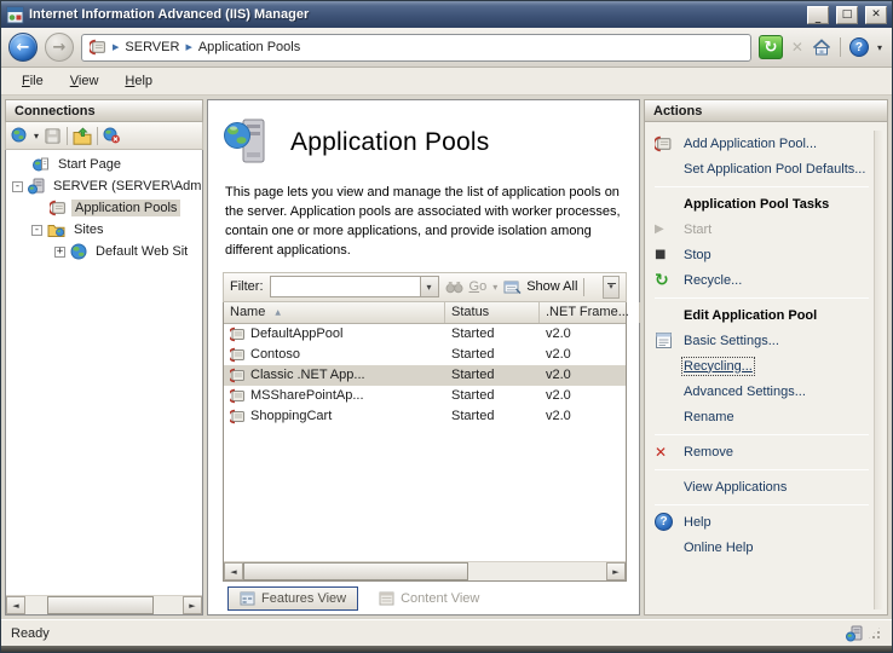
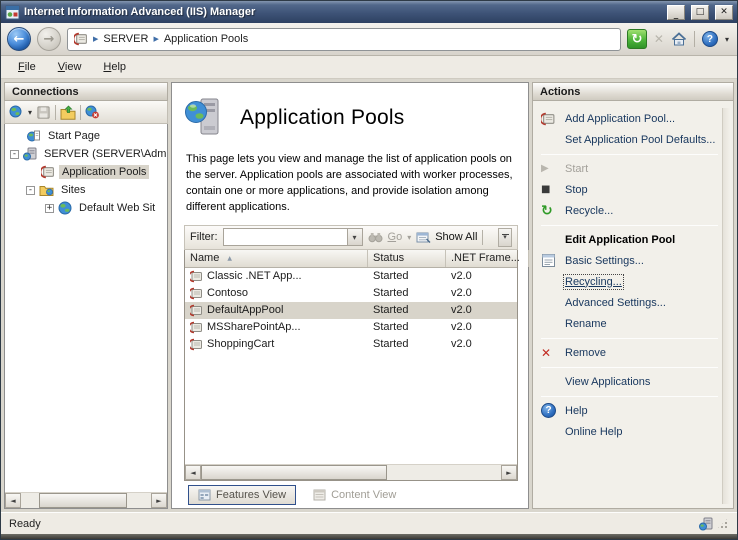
  Internet Information Advanced (IIS) Manager
  _
  □
  ✕
  ←
  →
  ▶
  SERVER
  ▶
  Application Pools
  ↻
  ✕
  ?
  ▾
  File
  View
  Help
  Connections
  ▾
  Start Page
  -
  SERVER (SERVER\Adm
  Application Pools
  -
  Sites
  +
  Default Web Sit
  ◄
  ►
  Application Pools
  This page lets you view and manage the list of application pools on the server. Application pools are associated with worker processes, contain one or more applications, and provide isolation among different applications.
  Filter:
  ▾
  Go
  ▾
  Show All
  ▾
  Name
  Status
  .NET Frame...
- DefaultAppPool
+ Classic .NET App...
  Started
  v2.0
  Contoso
  Started
  v2.0
- Classic .NET App...
+ DefaultAppPool
  Started
  v2.0
  MSSharePointAp...
  Started
  v2.0
  ShoppingCart
  Started
  v2.0
  ◄
  ►
  Features View
  Content View
  Actions
  Add Application Pool...
  Set Application Pool Defaults...
- Application Pool Tasks
  ▶
  Start
  ■
  Stop
  ↻
  Recycle...
  Edit Application Pool
  Basic Settings...
  Recycling...
  Advanced Settings...
  Rename
  ✕
  Remove
  View Applications
  ?
  Help
  Online Help
  Ready
